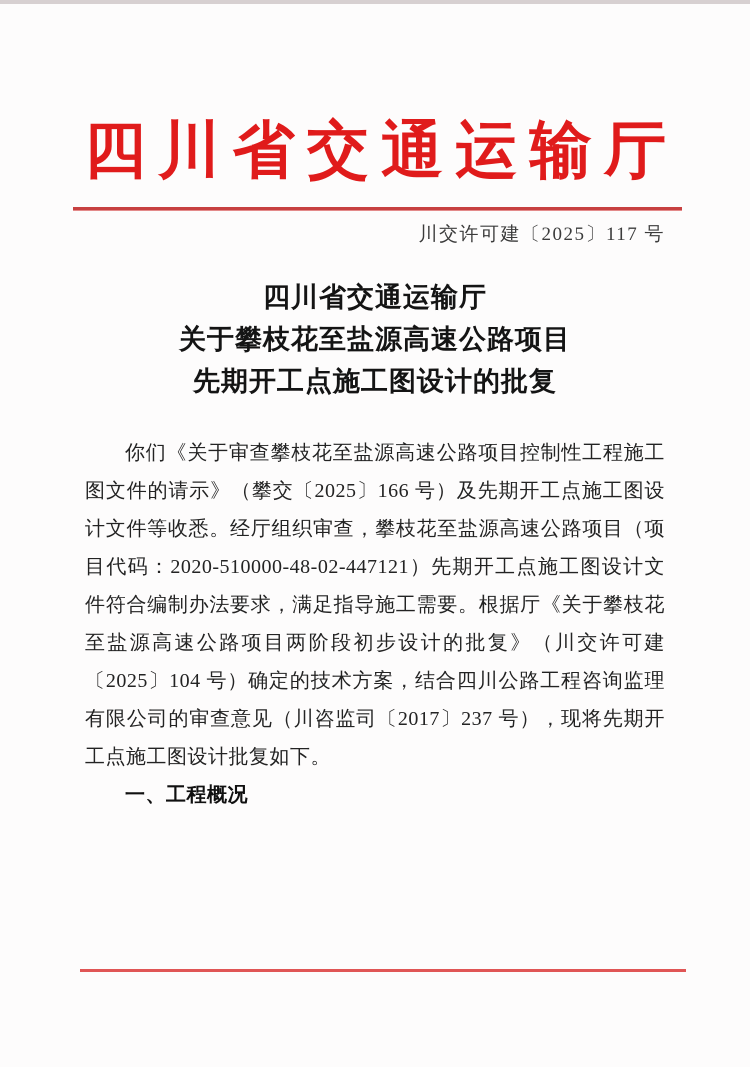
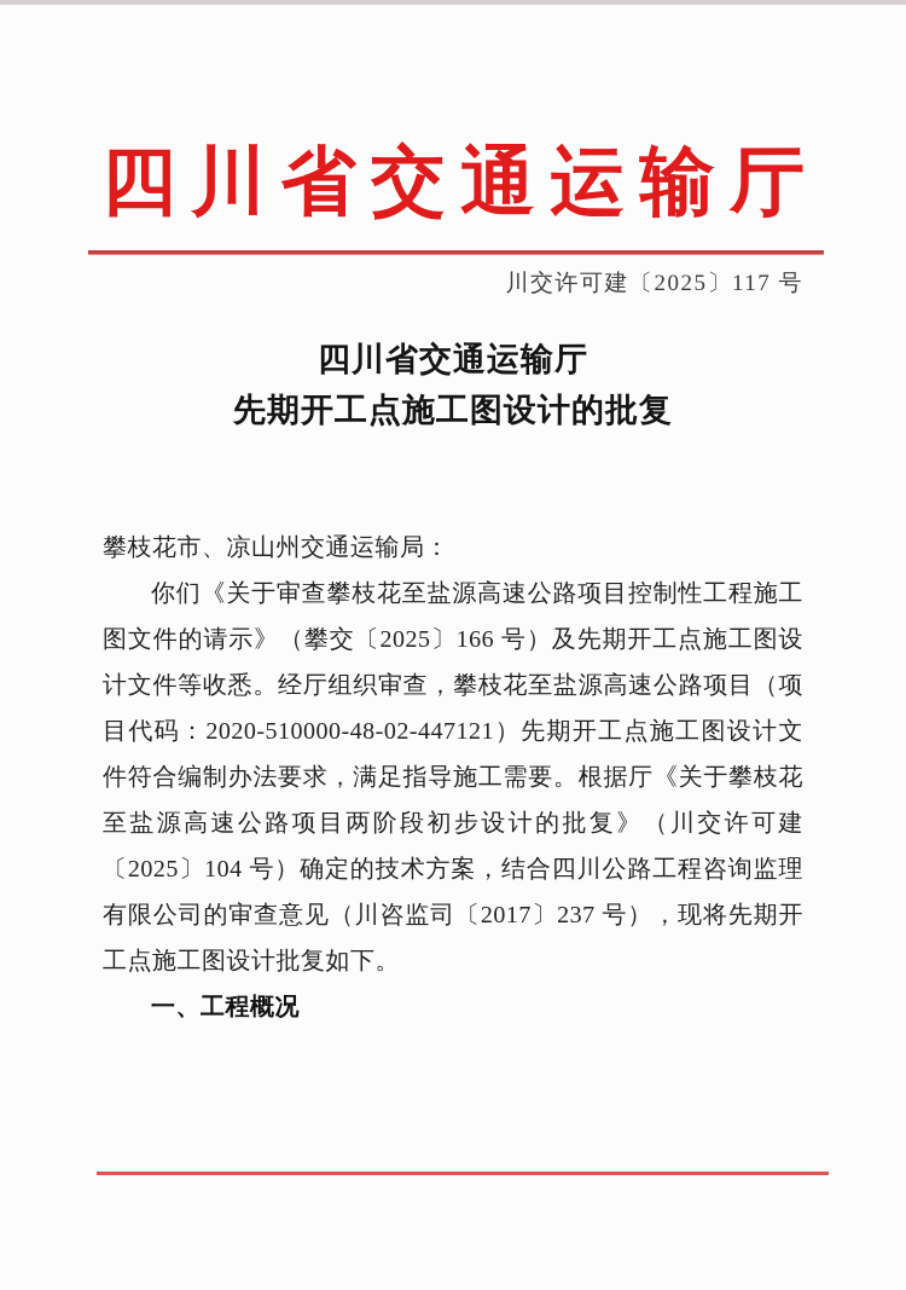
  四川省交通运输厅
  川交许可建〔2025〕117 号
  四川省交通运输厅
- 关于攀枝花至盐源高速公路项目
  先期开工点施工图设计的批复
+ 攀枝花市、凉山州交通运输局：
  你们《关于审查攀枝花至盐源高速公路项目控制性工程施工图文件的请示》（攀交〔2025〕166 号）及先期开工点施工图设计文件等收悉。经厅组织审查，攀枝花至盐源高速公路项目（项目代码：2020-510000-48-02-447121）先期开工点施工图设计文件符合编制办法要求，满足指导施工需要。根据厅《关于攀枝花至盐源高速公路项目两阶段初步设计的批复》（川交许可建〔2025〕104 号）确定的技术方案，结合四川公路工程咨询监理有限公司的审查意见（川咨监司〔2017〕237 号），现将先期开工点施工图设计批复如下。
  一、工程概况
